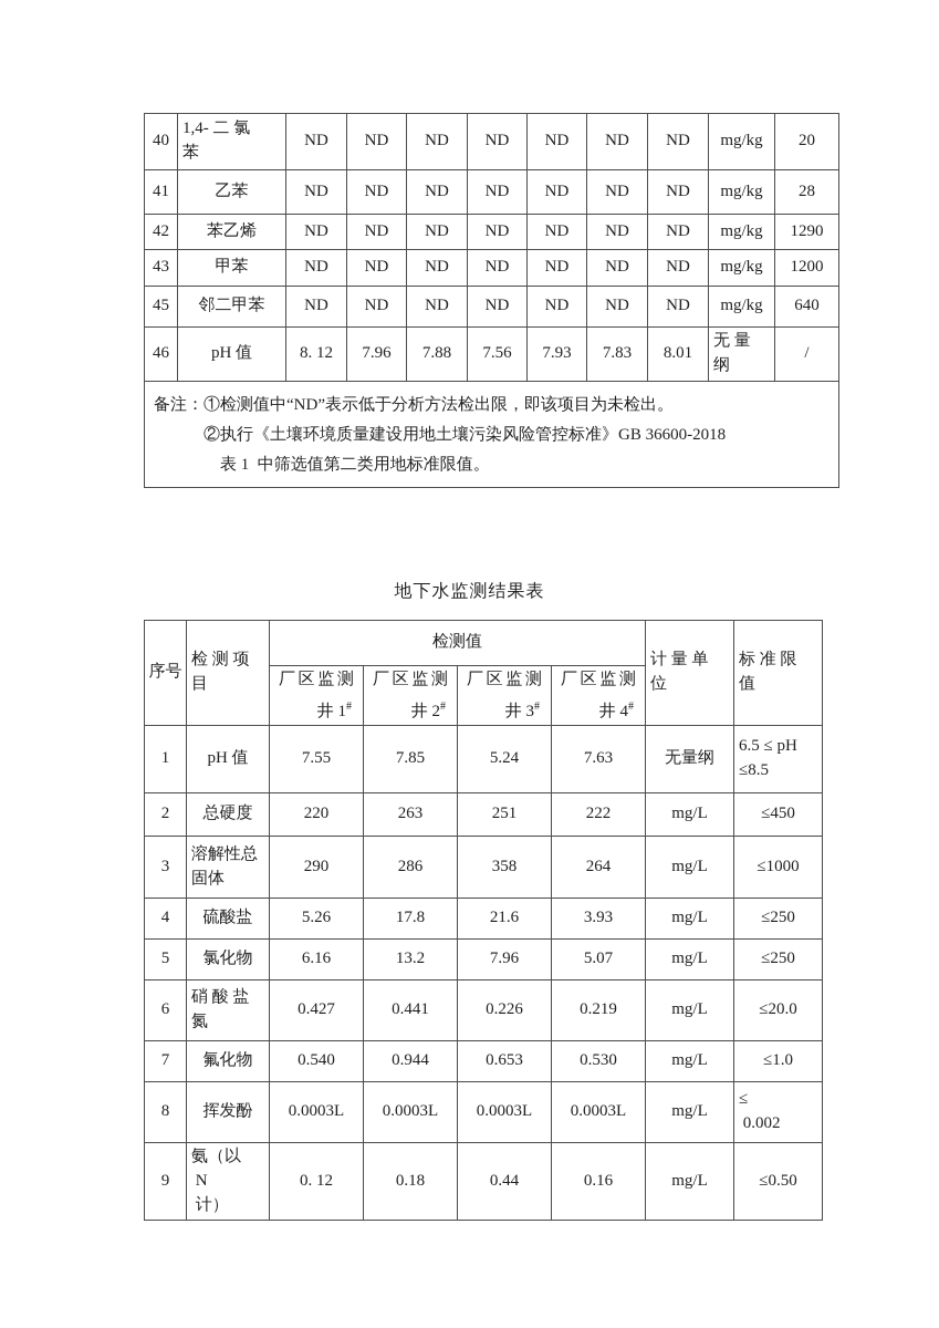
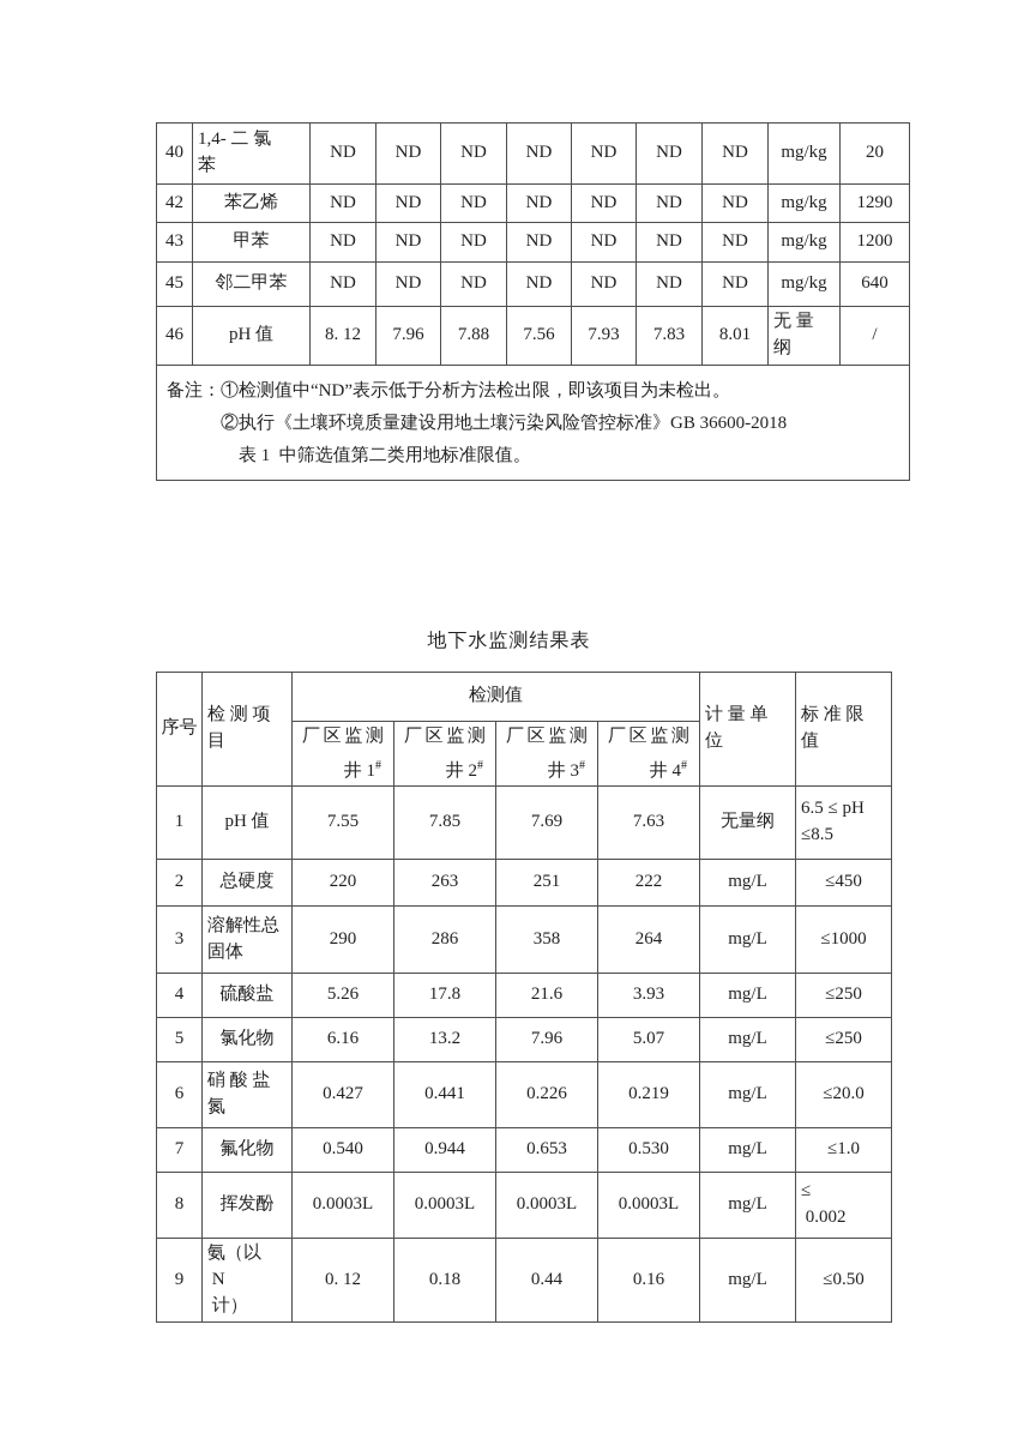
  40	1,4- 二 氯 苯	ND	ND	ND	ND	ND	ND	ND	mg/kg	20
- 41	乙苯	ND	ND	ND	ND	ND	ND	ND	mg/kg	28
  42	苯乙烯	ND	ND	ND	ND	ND	ND	ND	mg/kg	1290
  43	甲苯	ND	ND	ND	ND	ND	ND	ND	mg/kg	1200
  45	邻二甲苯	ND	ND	ND	ND	ND	ND	ND	mg/kg	640
  46	pH 值	8. 12	7.96	7.88	7.56	7.93	7.83	8.01	无 量 纲	/
  备注：①检测值中“ND”表示低于分析方法检出限，即该项目为未检出。 ②执行《土壤环境质量建设用地土壤污染风险管控标准》GB 36600-2018 表 1 中筛选值第二类用地标准限值。
  地下水监测结果表
  序号	检 测 项 目	检测值	计 量 单 位	标 准 限 值
  厂区监测井 1#	厂区监测井 2#	厂区监测井 3#	厂区监测井 4#
- 1	pH 值	7.55	7.85	5.24	7.63	无量纲	6.5 ≤ pH ≤8.5
+ 1	pH 值	7.55	7.85	7.69	7.63	无量纲	6.5 ≤ pH ≤8.5
  2	总硬度	220	263	251	222	mg/L	≤450
  3	溶解性总 固体	290	286	358	264	mg/L	≤1000
  4	硫酸盐	5.26	17.8	21.6	3.93	mg/L	≤250
  5	氯化物	6.16	13.2	7.96	5.07	mg/L	≤250
  6	硝 酸 盐 氮	0.427	0.441	0.226	0.219	mg/L	≤20.0
  7	氟化物	0.540	0.944	0.653	0.530	mg/L	≤1.0
  8	挥发酚	0.0003L	0.0003L	0.0003L	0.0003L	mg/L	≤ 0.002
  9	氨（以 N 计）	0. 12	0.18	0.44	0.16	mg/L	≤0.50
